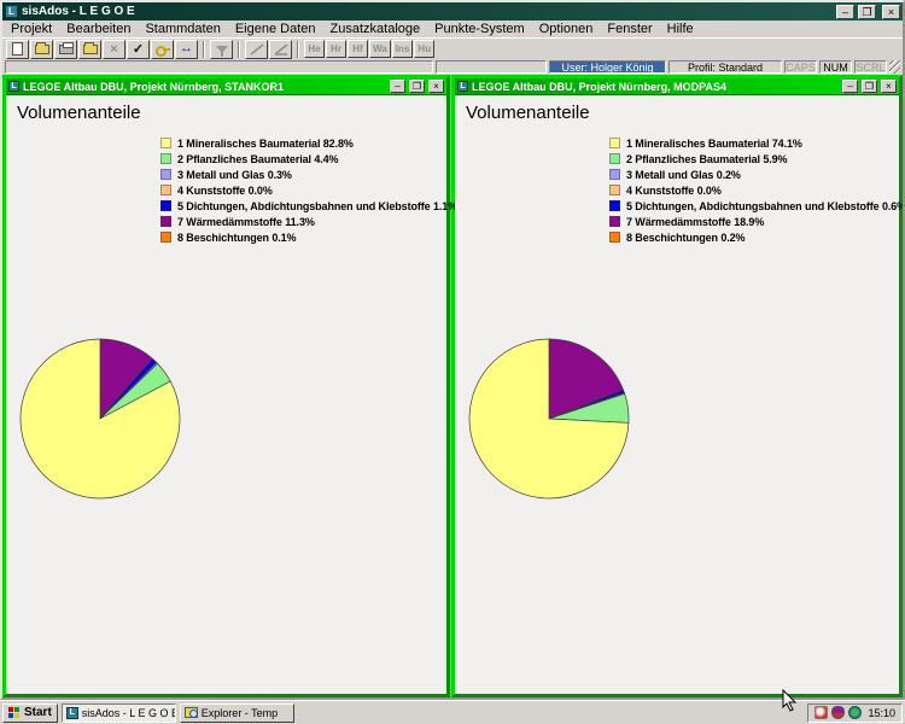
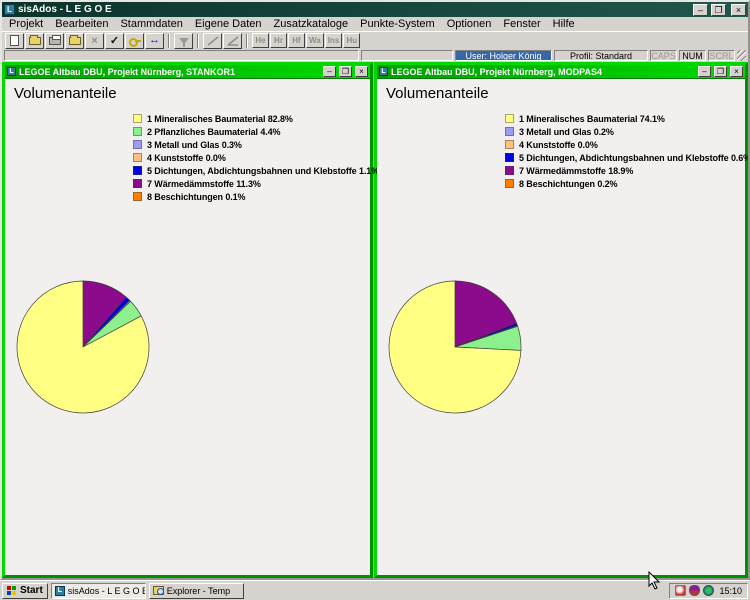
  L
  sisAdos - L E G O E
  –
  ❐
  ×
  Projekt
  Bearbeiten
  Stammdaten
  Eigene Daten
  Zusatzkataloge
  Punkte-System
  Optionen
  Fenster
  Hilfe
  ×
  ✓
  ↔
  He
  Hr
  Hf
  Wa
  Ins
  Hu
  User: Holger König
  Profil: Standard
  CAPS
  NUM
  SCRL
  LEGOE Altbau DBU, Projekt Nürnberg, STANKOR1
  –
  ❐
  ×
  Volumenanteile
  1 Mineralisches Baumaterial 82.8%
  2 Pflanzliches Baumaterial 4.4%
  3 Metall und Glas 0.3%
  4 Kunststoffe 0.0%
  5 Dichtungen, Abdichtungsbahnen und Klebstoffe 1.1%
  7 Wärmedämmstoffe 11.3%
  8 Beschichtungen 0.1%
  LEGOE Altbau DBU, Projekt Nürnberg, MODPAS4
  –
  ❐
  ×
  Volumenanteile
  1 Mineralisches Baumaterial 74.1%
- 2 Pflanzliches Baumaterial 5.9%
  3 Metall und Glas 0.2%
  4 Kunststoffe 0.0%
  5 Dichtungen, Abdichtungsbahnen und Klebstoffe 0.6%
  7 Wärmedämmstoffe 18.9%
  8 Beschichtungen 0.2%
  Start
  sisAdos - L E G O
  Explorer - Temp
  15:10
